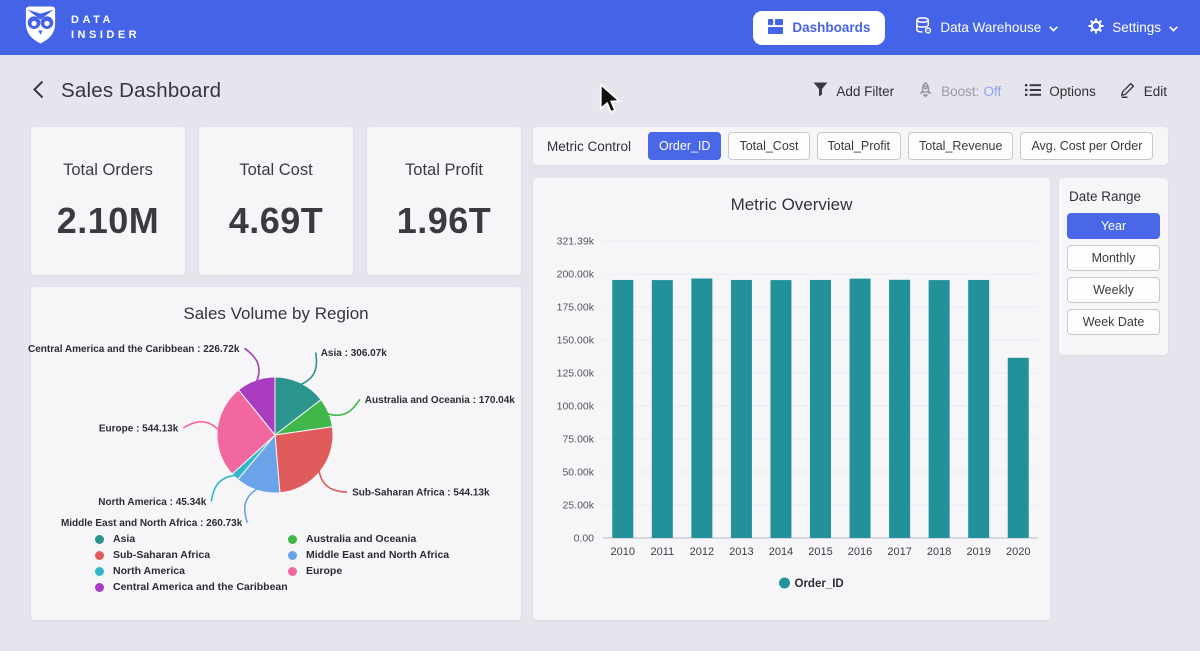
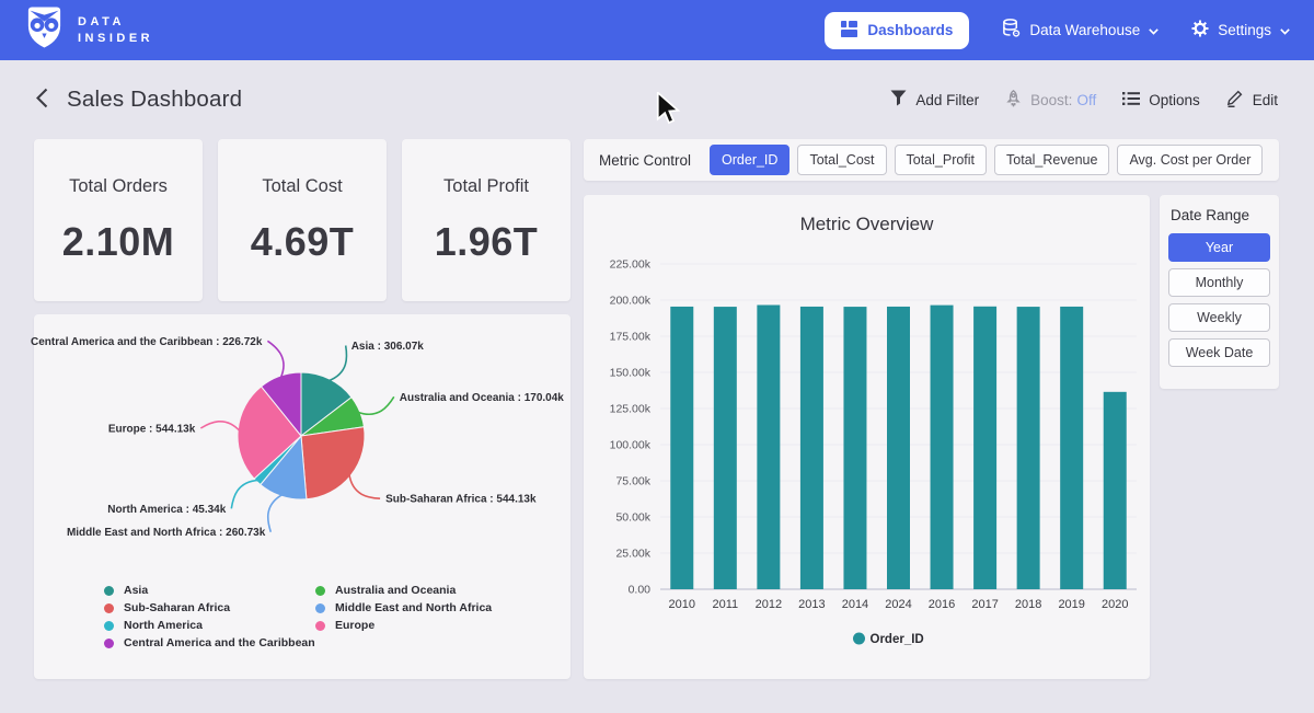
  DATA
  INSIDER
  Dashboards
  Data Warehouse
  Settings
  Sales Dashboard
  Add Filter
  Boost:
  Off
  Options
  Edit
  Total Orders
  2.10M
  Total Cost
  4.69T
  Total Profit
  1.96T
  Metric Control
  Order_ID
  Total_Cost
  Total_Profit
  Total_Revenue
  Avg. Cost per Order
  Metric Overview
  0.00
  25.00k
  50.00k
  75.00k
  100.00k
  125.00k
  150.00k
  175.00k
  200.00k
- 321.39k
+ 225.00k
  2010
  2011
  2012
  2013
  2014
- 2015
+ 2024
  2016
  2017
  2018
  2019
  2020
  Order_ID
  Date Range
  Year
  Monthly
  Weekly
  Week Date
- Sales Volume by Region
  Asia : 306.07k
  Australia and Oceania : 170.04k
  Sub-Saharan Africa : 544.13k
  Middle East and North Africa : 260.73k
  North America : 45.34k
  Europe : 544.13k
  Central America and the Caribbean : 226.72k
  Asia
  Sub-Saharan Africa
  North America
  Central America and the Caribbean
  Australia and Oceania
  Middle East and North Africa
  Europe
